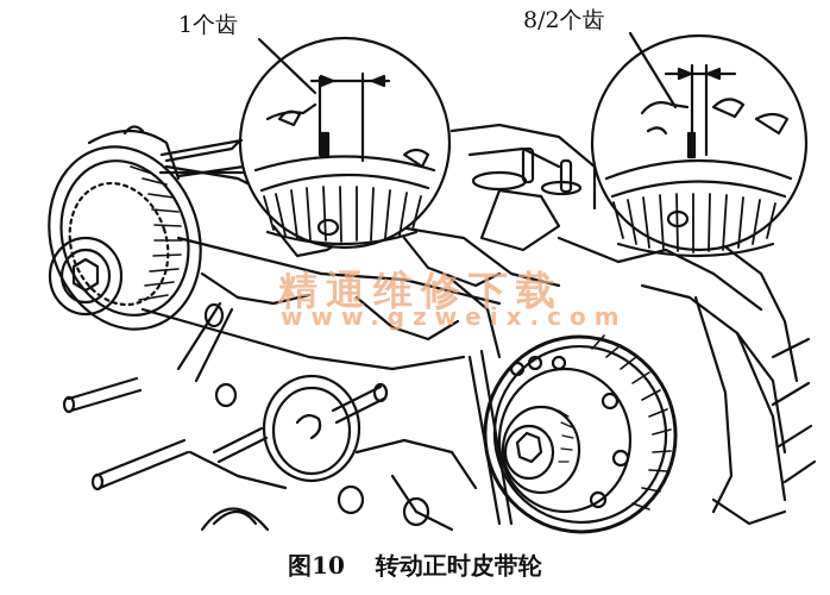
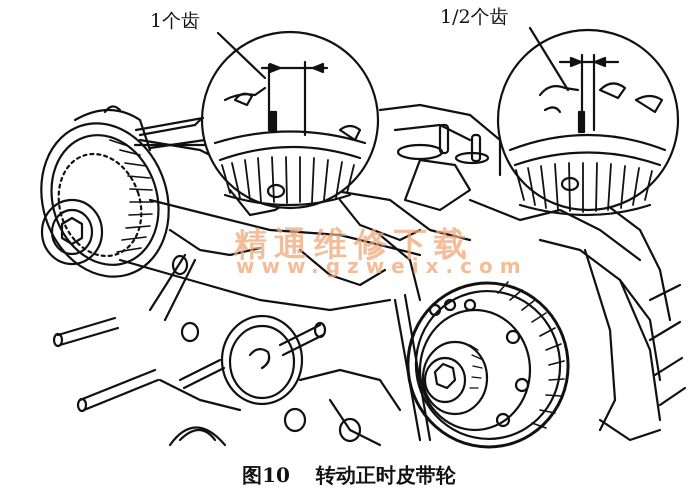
  精通维修下载
  www.gzweix.com
  1个齿
- 8/2个齿
+ 1/2个齿
  图10 转动正时皮带轮
